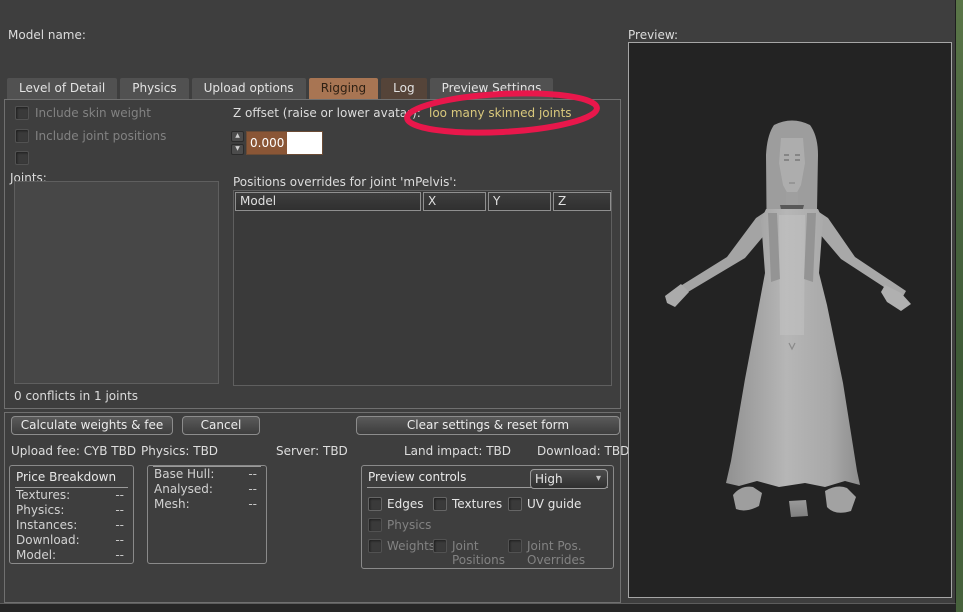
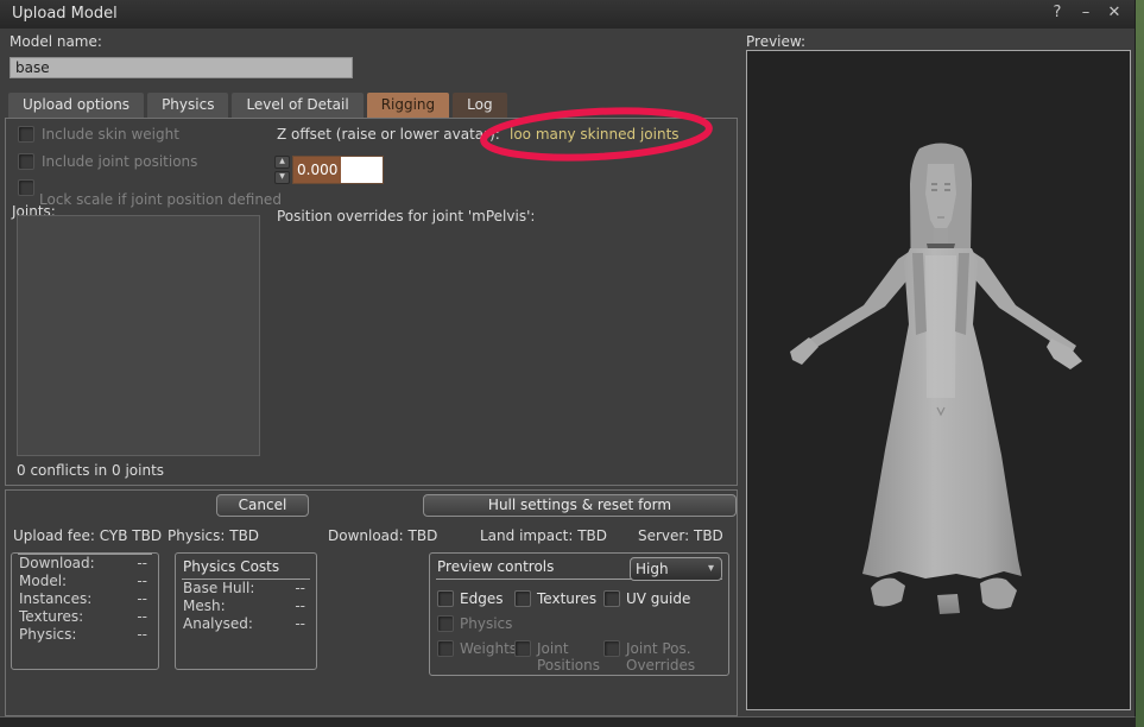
+ Upload Model
+ ?
+ –
+ ✕
  Model name:
+ base
- Level of Detail
+ Upload options
  Physics
- Upload options
+ Level of Detail
  Rigging
  Log
- Preview Settings
  Include skin weight
  Include joint positions
+ Lock scale if joint position defined
  Joints:
- 0 conflicts in 1 joints
+ 0 conflicts in 0 joints
  Z offset (raise or lower avata:
  loo many skinned joints
  0.000
- Positions overrides for joint 'mPelvis':
+ Position overrides for joint 'mPelvis':
- Model
- X
- Y
- Z
- Calculate weights & fee
  Cancel
- Clear settings & reset form
+ Hull settings & reset form
  Upload fee: CYB TBD
  Physics: TBD
- Server: TBD
+ Download: TBD
  Land impact: TBD
- Download: TBD
+ Server: TBD
- Price Breakdown
- Textures:
+ Download:
  --
- Physics:
+ Model:
  --
  Instances:
  --
- Download:
+ Textures:
  --
- Model:
+ Physics:
  --
+ Physics Costs
  Base Hull:
  --
- Analysed:
+ Mesh:
  --
- Mesh:
+ Analysed:
  --
  Preview controls
  High
  ▾
  Edges
  Textures
  UV guide
  Physics
  Weights
  Joint Positions
  Joint Pos. Overrides
  Preview:
